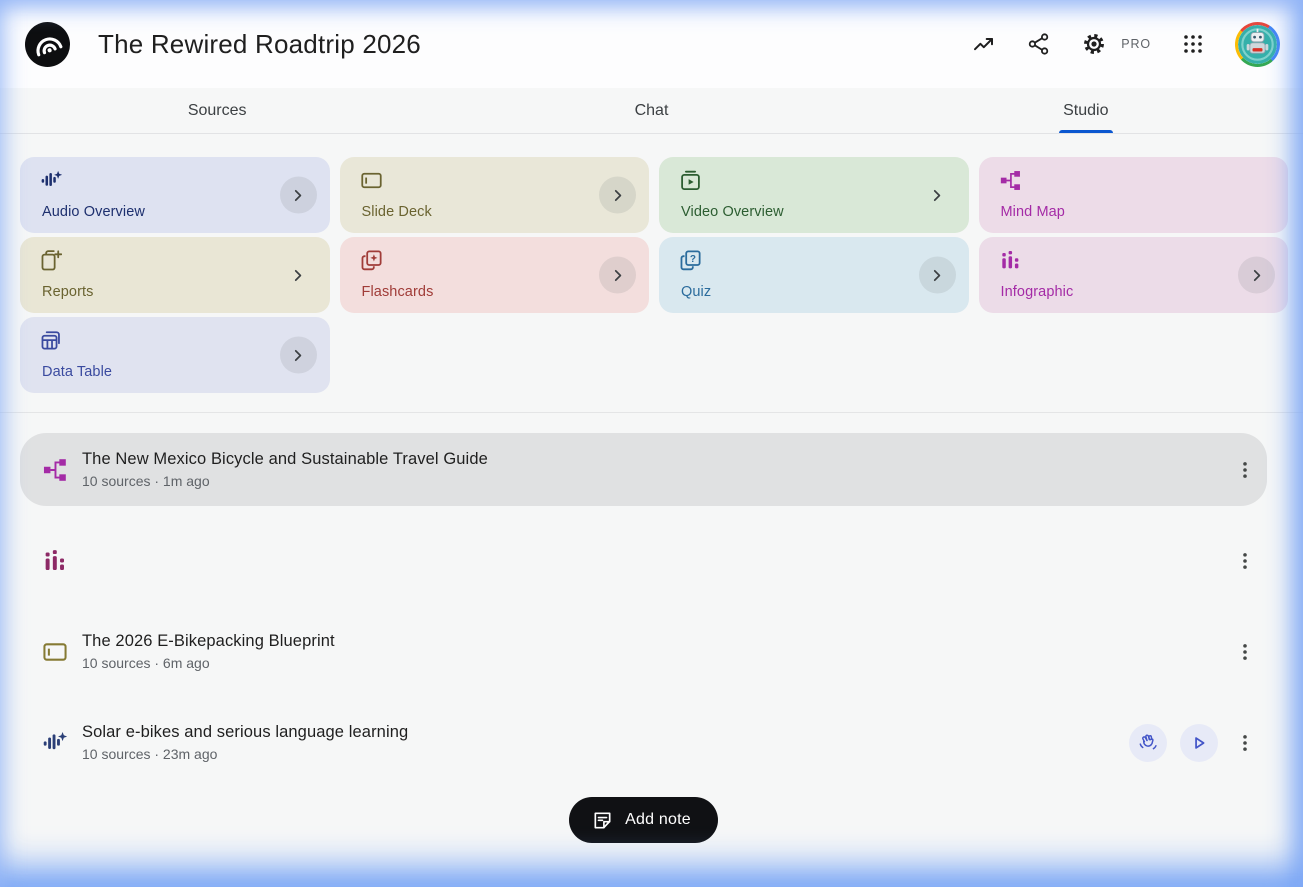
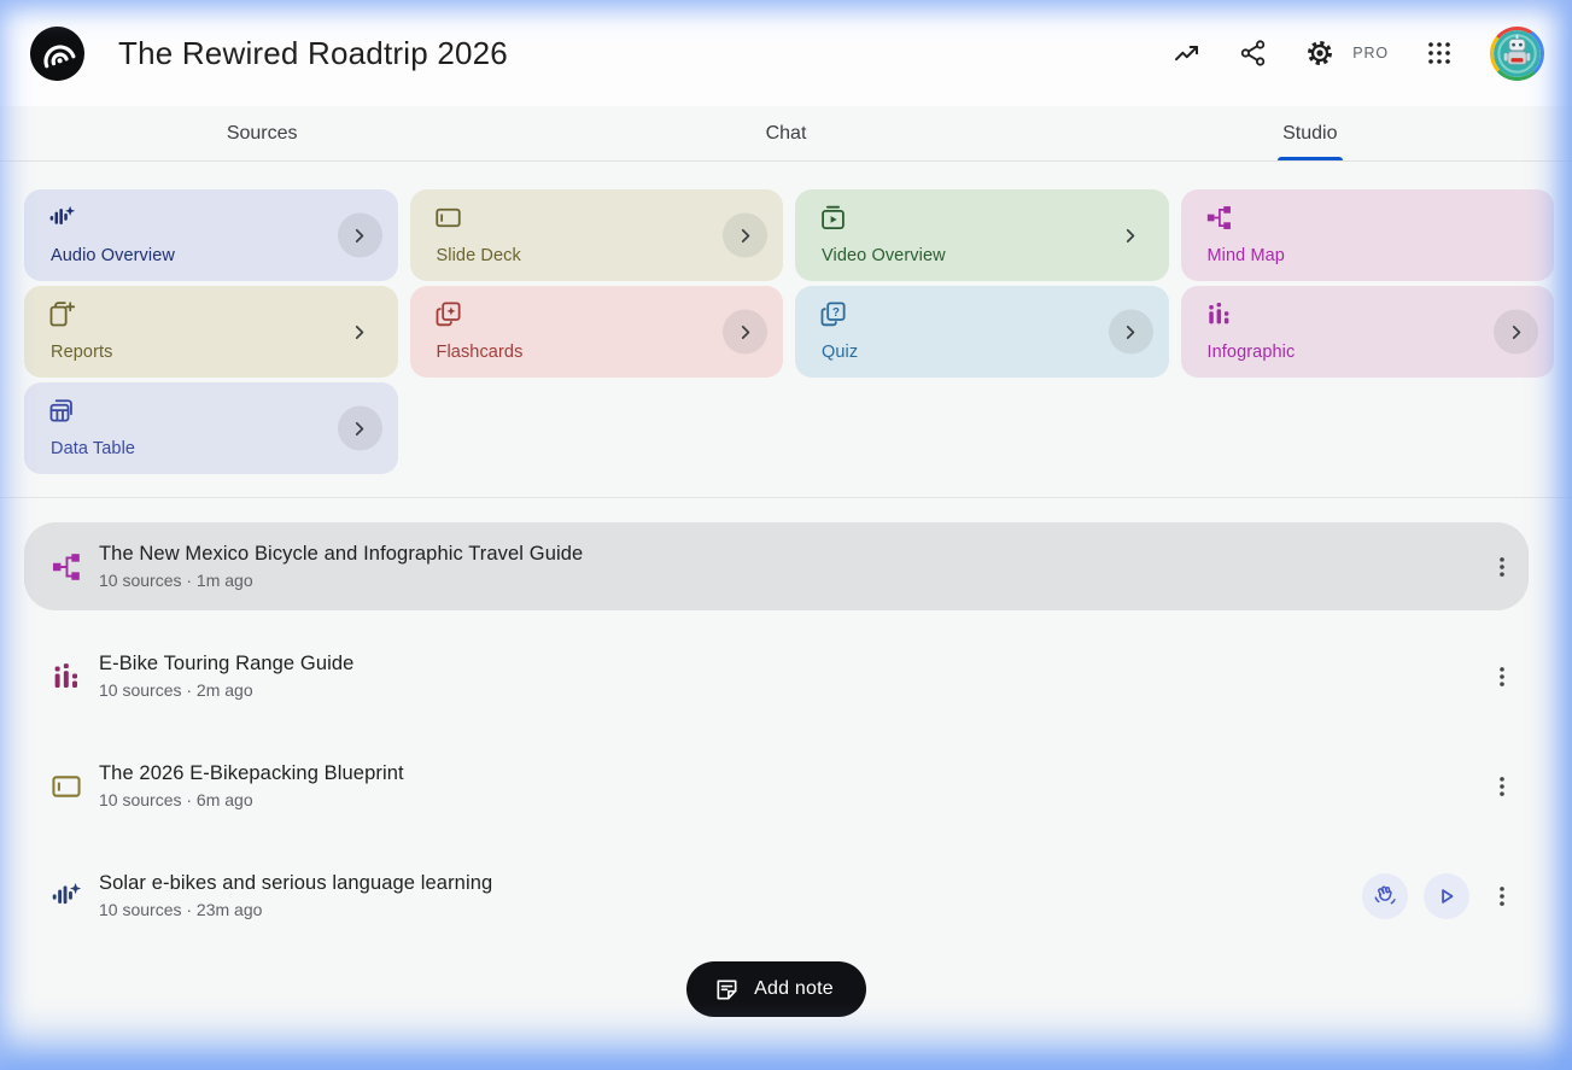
  The Rewired Roadtrip 2026
  PRO
  Sources
  Chat
  Studio
  Audio Overview
  Slide Deck
  Video Overview
  Mind Map
  Reports
  Flashcards
  Quiz
  Infographic
  Data Table
- The New Mexico Bicycle and Sustainable Travel Guide
+ The New Mexico Bicycle and Infographic Travel Guide
  10 sources · 1m ago
+ E-Bike Touring Range Guide
+ 10 sources · 2m ago
  The 2026 E-Bikepacking Blueprint
  10 sources · 6m ago
  Solar e-bikes and serious language learning
  10 sources · 23m ago
  Add note
